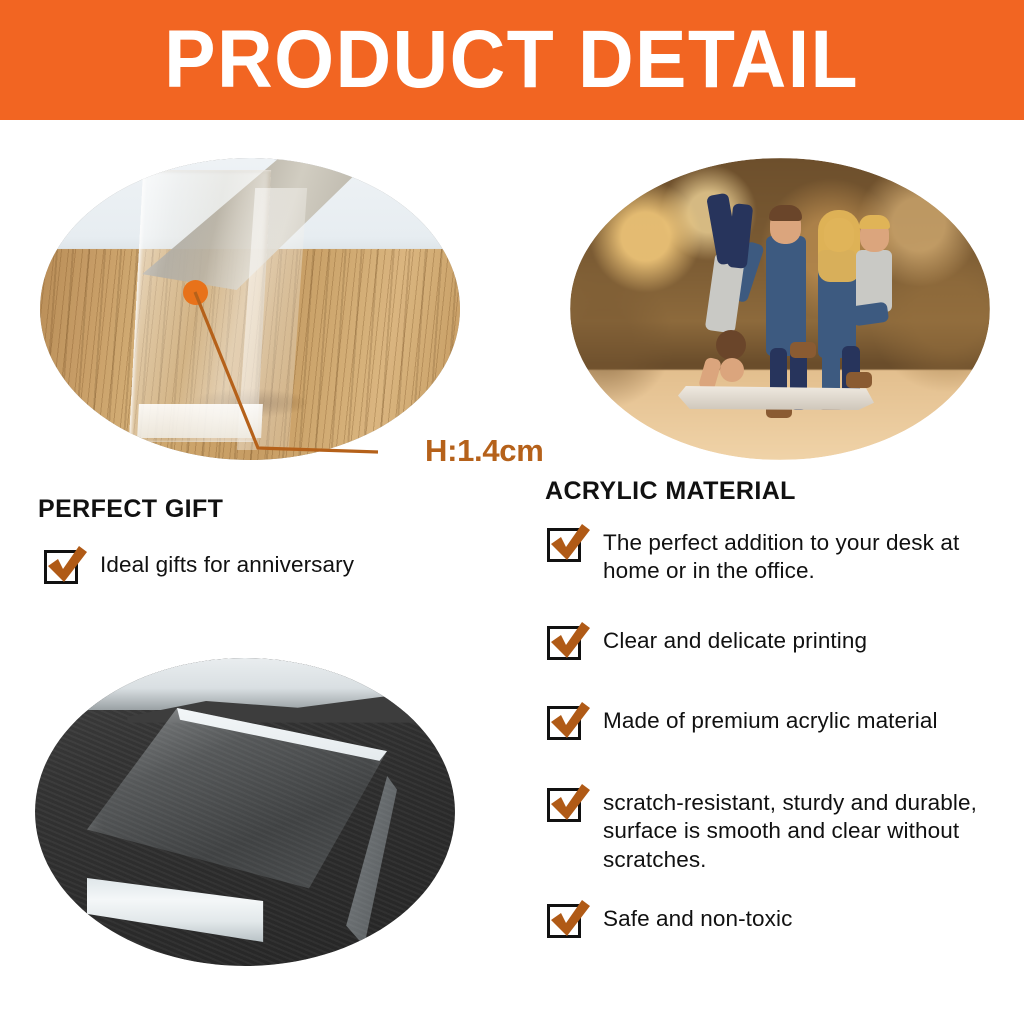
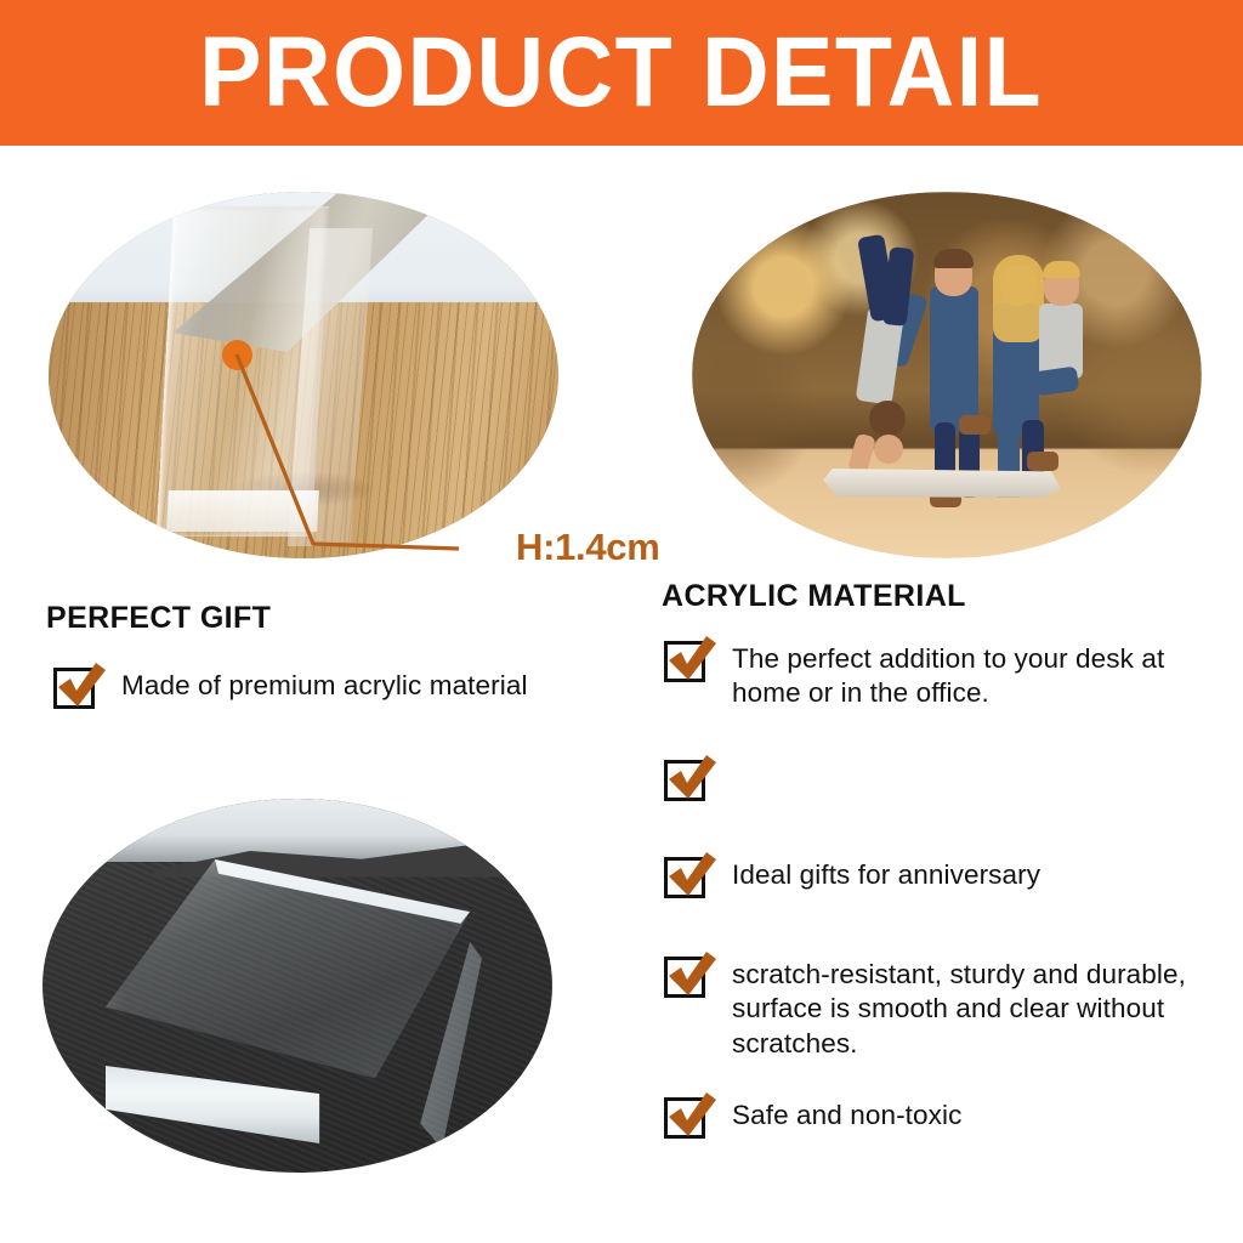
  PRODUCT DETAIL
  H:1.4cm
  PERFECT GIFT
- Ideal gifts for anniversary
+ Made of premium acrylic material
  ACRYLIC MATERIAL
  The perfect addition to your desk at home or in the office.
- Clear and delicate printing
- Made of premium acrylic material
+ Ideal gifts for anniversary
  scratch-resistant, sturdy and durable, surface is smooth and clear without scratches.
  Safe and non-toxic
